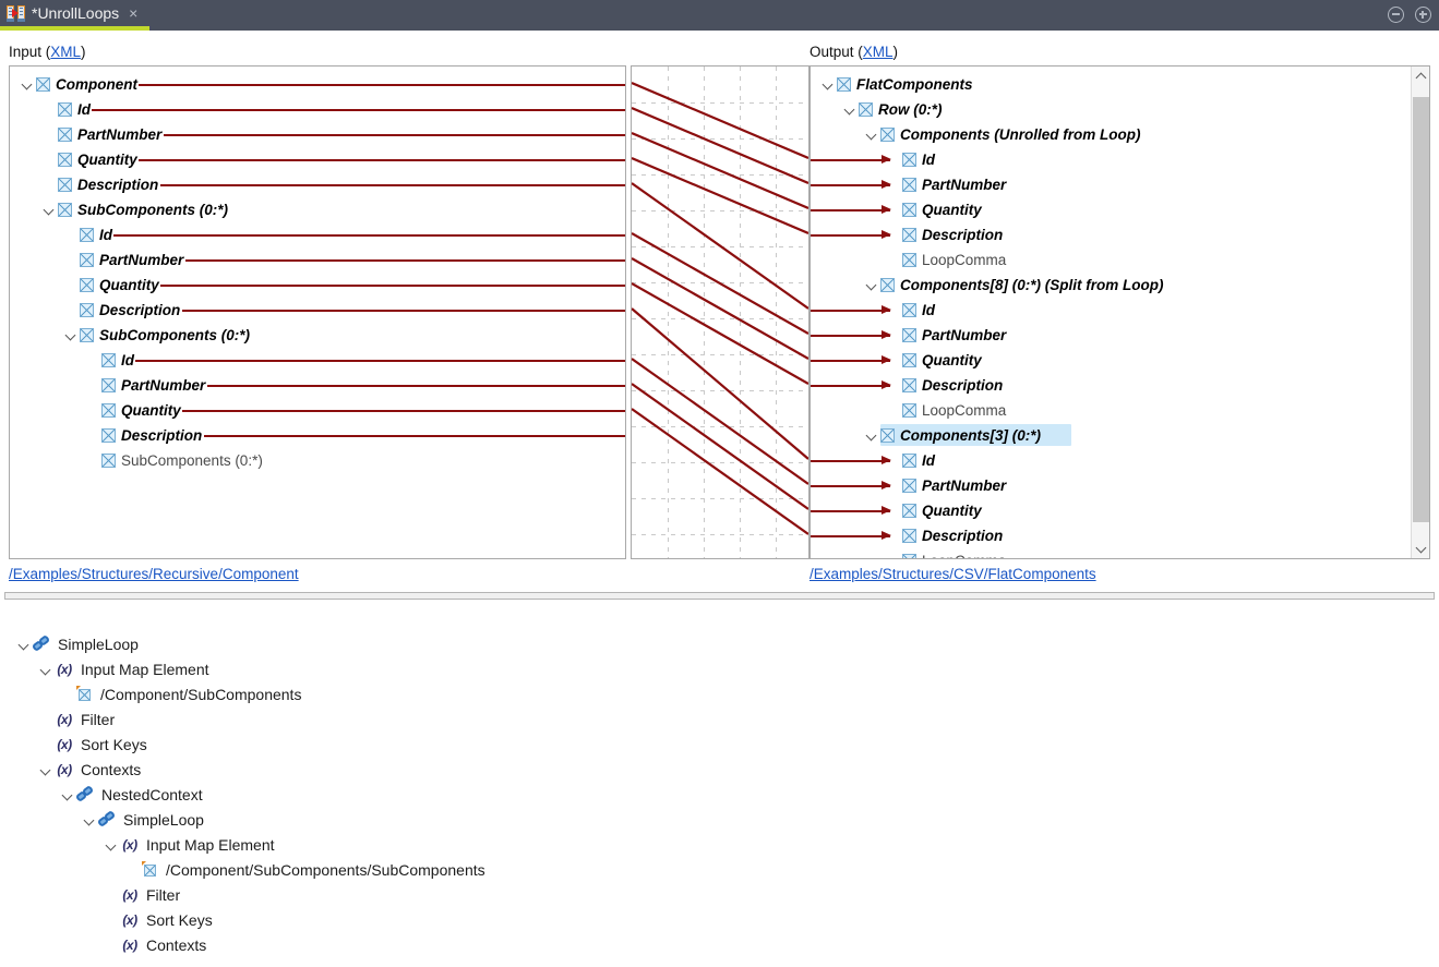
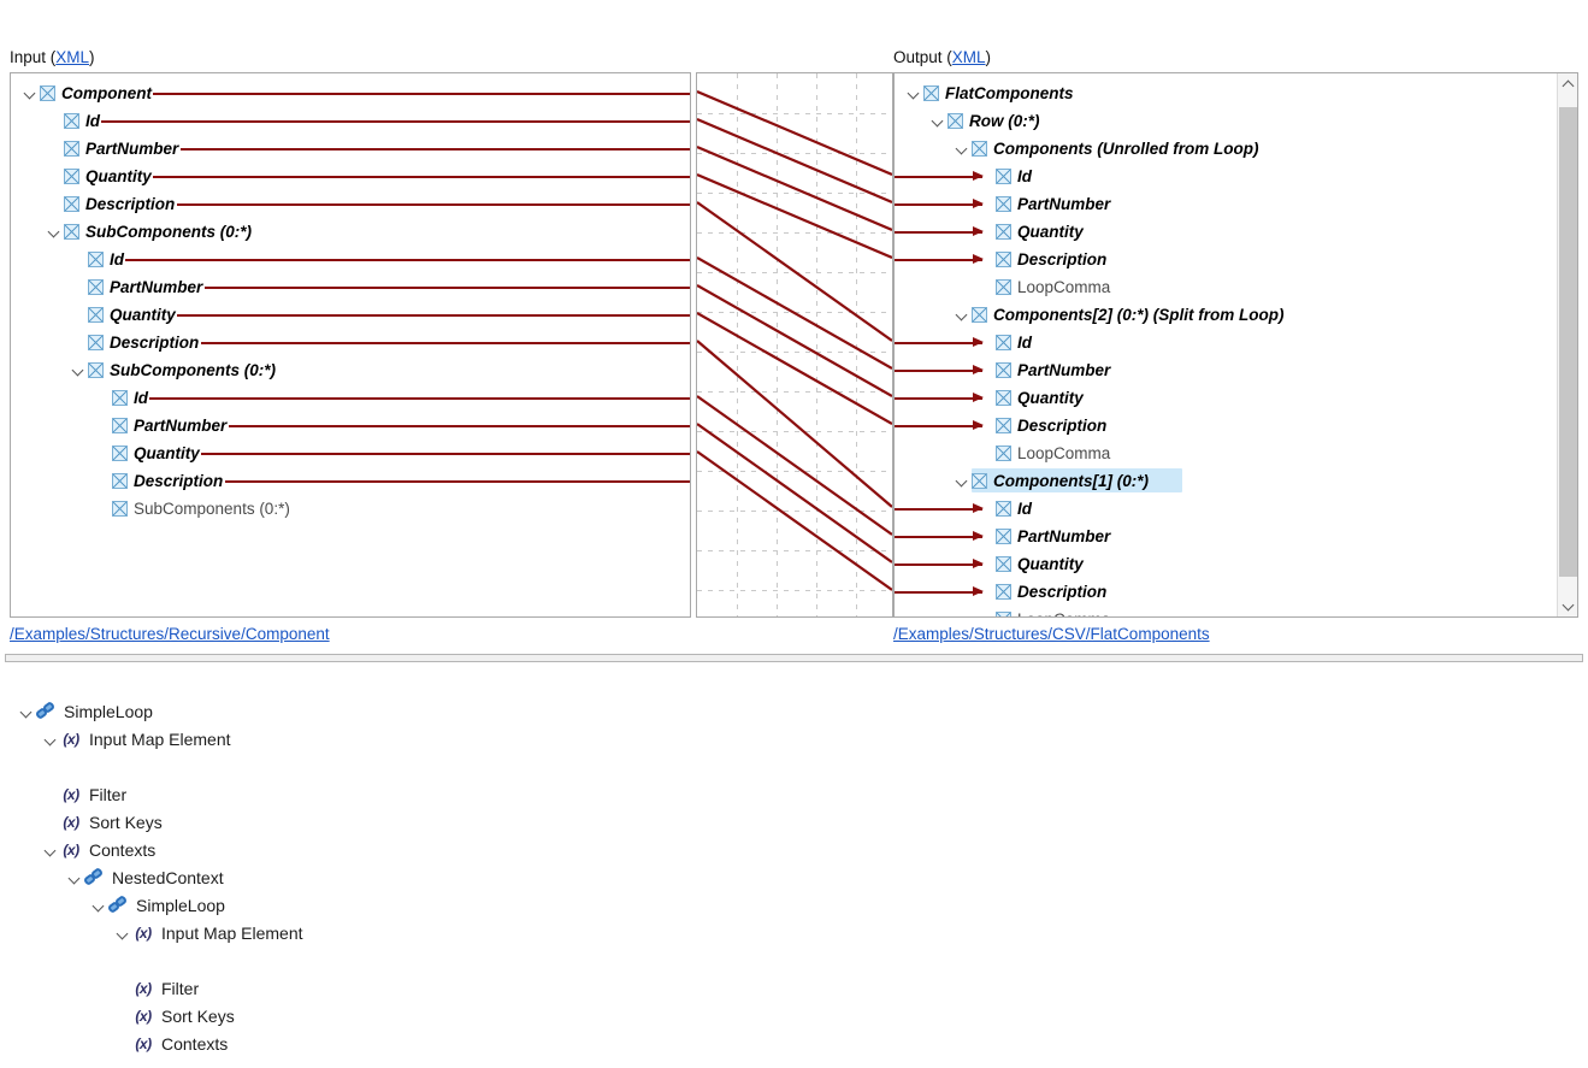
- *UnrollLoops
- ×
  Input (XML)
  Output (XML)
  Component
  Id
  PartNumber
  Quantity
  Description
  SubComponents (0:*)
  Id
  PartNumber
  Quantity
  Description
  SubComponents (0:*)
  Id
  PartNumber
  Quantity
  Description
  SubComponents (0:*)
  FlatComponents
  Row (0:*)
  Components (Unrolled from Loop)
  Id
  PartNumber
  Quantity
  Description
  LoopComma
- Components[8] (0:*) (Split from Loop)
+ Components[2] (0:*) (Split from Loop)
  Id
  PartNumber
  Quantity
  Description
  LoopComma
- Components[3] (0:*)
+ Components[1] (0:*)
  Id
  PartNumber
  Quantity
  Description
  /Examples/Structures/Recursive/Component
  /Examples/Structures/CSV/FlatComponents
  SimpleLoop
  (x)
  Input Map Element
- /Component/SubComponents
  (x)
  Filter
  (x)
  Sort Keys
  (x)
  Contexts
  NestedContext
  SimpleLoop
  (x)
  Input Map Element
- /Component/SubComponents/SubComponents
  (x)
  Filter
  (x)
  Sort Keys
  (x)
  Contexts
